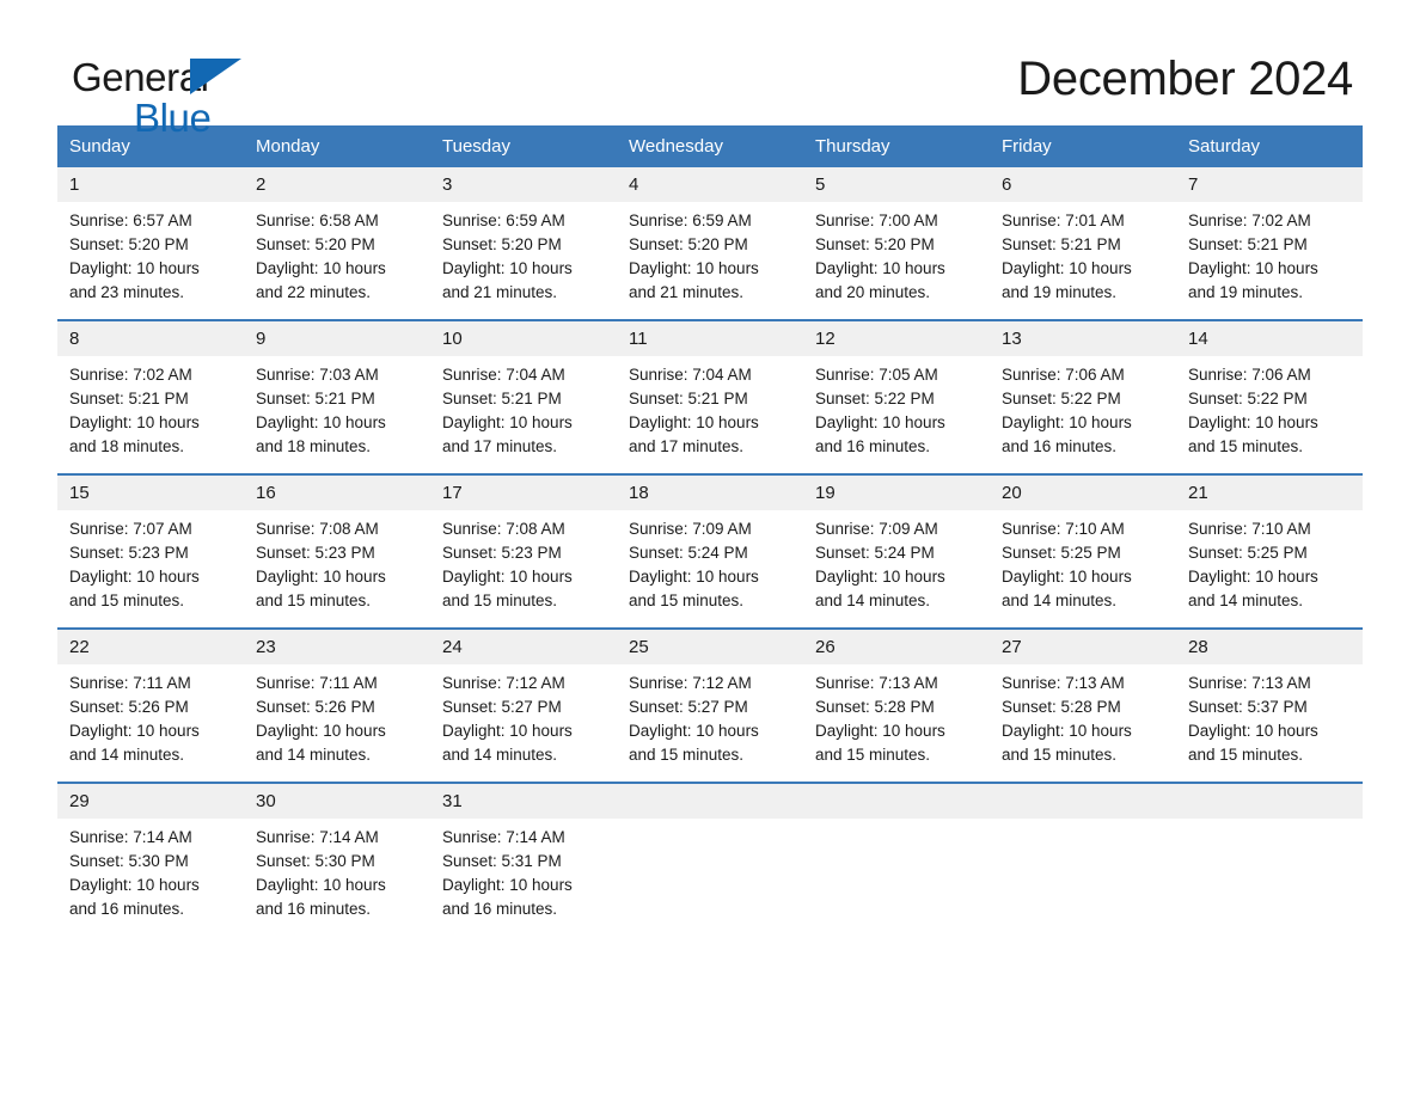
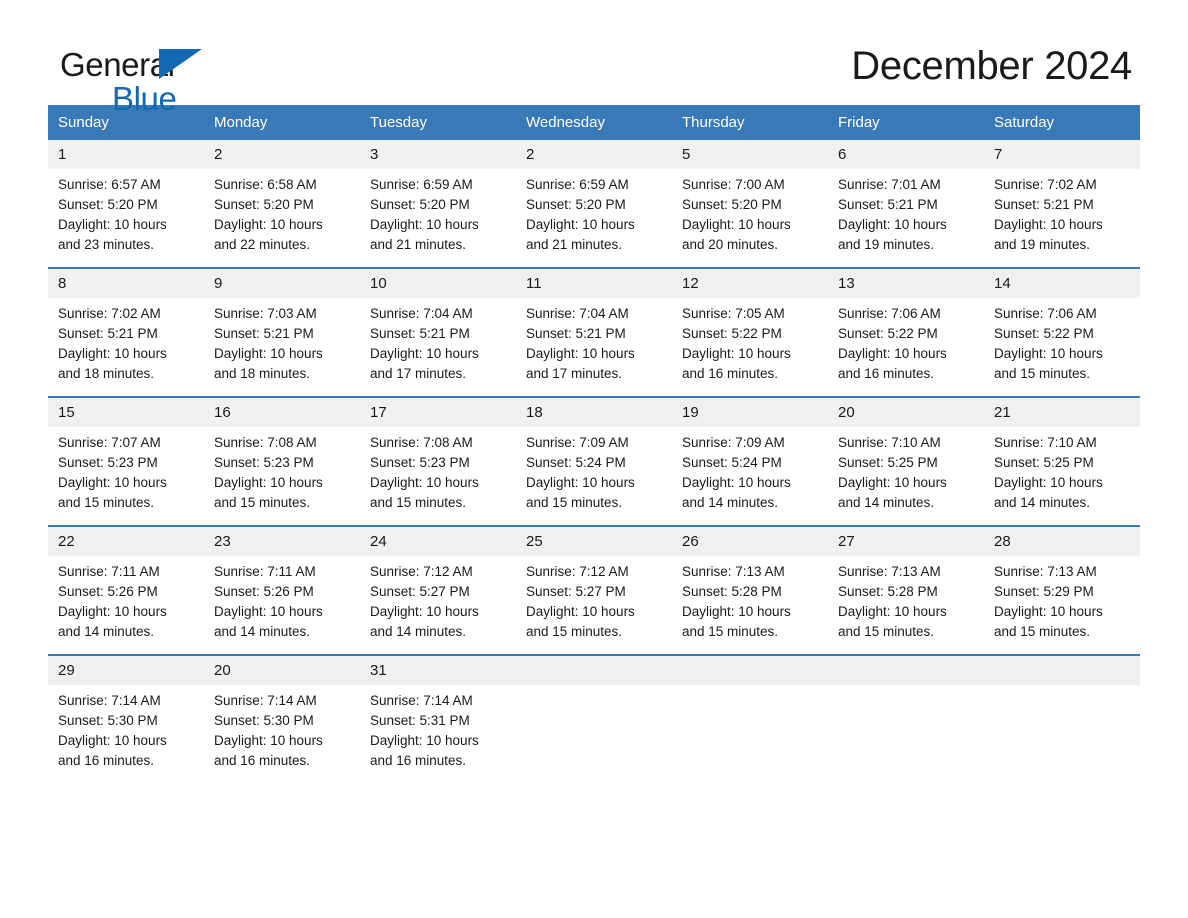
  General
  Blue
  December 2024
  Sunday	Monday	Tuesday	Wednesday	Thursday	Friday	Saturday
- 1Sunrise: 6:57 AMSunset: 5:20 PMDaylight: 10 hoursand 23 minutes.	2Sunrise: 6:58 AMSunset: 5:20 PMDaylight: 10 hoursand 22 minutes.	3Sunrise: 6:59 AMSunset: 5:20 PMDaylight: 10 hoursand 21 minutes.	4Sunrise: 6:59 AMSunset: 5:20 PMDaylight: 10 hoursand 21 minutes.	5Sunrise: 7:00 AMSunset: 5:20 PMDaylight: 10 hoursand 20 minutes.	6Sunrise: 7:01 AMSunset: 5:21 PMDaylight: 10 hoursand 19 minutes.	7Sunrise: 7:02 AMSunset: 5:21 PMDaylight: 10 hoursand 19 minutes.
+ 1Sunrise: 6:57 AMSunset: 5:20 PMDaylight: 10 hoursand 23 minutes.	2Sunrise: 6:58 AMSunset: 5:20 PMDaylight: 10 hoursand 22 minutes.	3Sunrise: 6:59 AMSunset: 5:20 PMDaylight: 10 hoursand 21 minutes.	2Sunrise: 6:59 AMSunset: 5:20 PMDaylight: 10 hoursand 21 minutes.	5Sunrise: 7:00 AMSunset: 5:20 PMDaylight: 10 hoursand 20 minutes.	6Sunrise: 7:01 AMSunset: 5:21 PMDaylight: 10 hoursand 19 minutes.	7Sunrise: 7:02 AMSunset: 5:21 PMDaylight: 10 hoursand 19 minutes.
  8Sunrise: 7:02 AMSunset: 5:21 PMDaylight: 10 hoursand 18 minutes.	9Sunrise: 7:03 AMSunset: 5:21 PMDaylight: 10 hoursand 18 minutes.	10Sunrise: 7:04 AMSunset: 5:21 PMDaylight: 10 hoursand 17 minutes.	11Sunrise: 7:04 AMSunset: 5:21 PMDaylight: 10 hoursand 17 minutes.	12Sunrise: 7:05 AMSunset: 5:22 PMDaylight: 10 hoursand 16 minutes.	13Sunrise: 7:06 AMSunset: 5:22 PMDaylight: 10 hoursand 16 minutes.	14Sunrise: 7:06 AMSunset: 5:22 PMDaylight: 10 hoursand 15 minutes.
  15Sunrise: 7:07 AMSunset: 5:23 PMDaylight: 10 hoursand 15 minutes.	16Sunrise: 7:08 AMSunset: 5:23 PMDaylight: 10 hoursand 15 minutes.	17Sunrise: 7:08 AMSunset: 5:23 PMDaylight: 10 hoursand 15 minutes.	18Sunrise: 7:09 AMSunset: 5:24 PMDaylight: 10 hoursand 15 minutes.	19Sunrise: 7:09 AMSunset: 5:24 PMDaylight: 10 hoursand 14 minutes.	20Sunrise: 7:10 AMSunset: 5:25 PMDaylight: 10 hoursand 14 minutes.	21Sunrise: 7:10 AMSunset: 5:25 PMDaylight: 10 hoursand 14 minutes.
- 22Sunrise: 7:11 AMSunset: 5:26 PMDaylight: 10 hoursand 14 minutes.	23Sunrise: 7:11 AMSunset: 5:26 PMDaylight: 10 hoursand 14 minutes.	24Sunrise: 7:12 AMSunset: 5:27 PMDaylight: 10 hoursand 14 minutes.	25Sunrise: 7:12 AMSunset: 5:27 PMDaylight: 10 hoursand 15 minutes.	26Sunrise: 7:13 AMSunset: 5:28 PMDaylight: 10 hoursand 15 minutes.	27Sunrise: 7:13 AMSunset: 5:28 PMDaylight: 10 hoursand 15 minutes.	28Sunrise: 7:13 AMSunset: 5:37 PMDaylight: 10 hoursand 15 minutes.
+ 22Sunrise: 7:11 AMSunset: 5:26 PMDaylight: 10 hoursand 14 minutes.	23Sunrise: 7:11 AMSunset: 5:26 PMDaylight: 10 hoursand 14 minutes.	24Sunrise: 7:12 AMSunset: 5:27 PMDaylight: 10 hoursand 14 minutes.	25Sunrise: 7:12 AMSunset: 5:27 PMDaylight: 10 hoursand 15 minutes.	26Sunrise: 7:13 AMSunset: 5:28 PMDaylight: 10 hoursand 15 minutes.	27Sunrise: 7:13 AMSunset: 5:28 PMDaylight: 10 hoursand 15 minutes.	28Sunrise: 7:13 AMSunset: 5:29 PMDaylight: 10 hoursand 15 minutes.
- 29Sunrise: 7:14 AMSunset: 5:30 PMDaylight: 10 hoursand 16 minutes.	30Sunrise: 7:14 AMSunset: 5:30 PMDaylight: 10 hoursand 16 minutes.	31Sunrise: 7:14 AMSunset: 5:31 PMDaylight: 10 hoursand 16 minutes.
+ 29Sunrise: 7:14 AMSunset: 5:30 PMDaylight: 10 hoursand 16 minutes.	20Sunrise: 7:14 AMSunset: 5:30 PMDaylight: 10 hoursand 16 minutes.	31Sunrise: 7:14 AMSunset: 5:31 PMDaylight: 10 hoursand 16 minutes.
